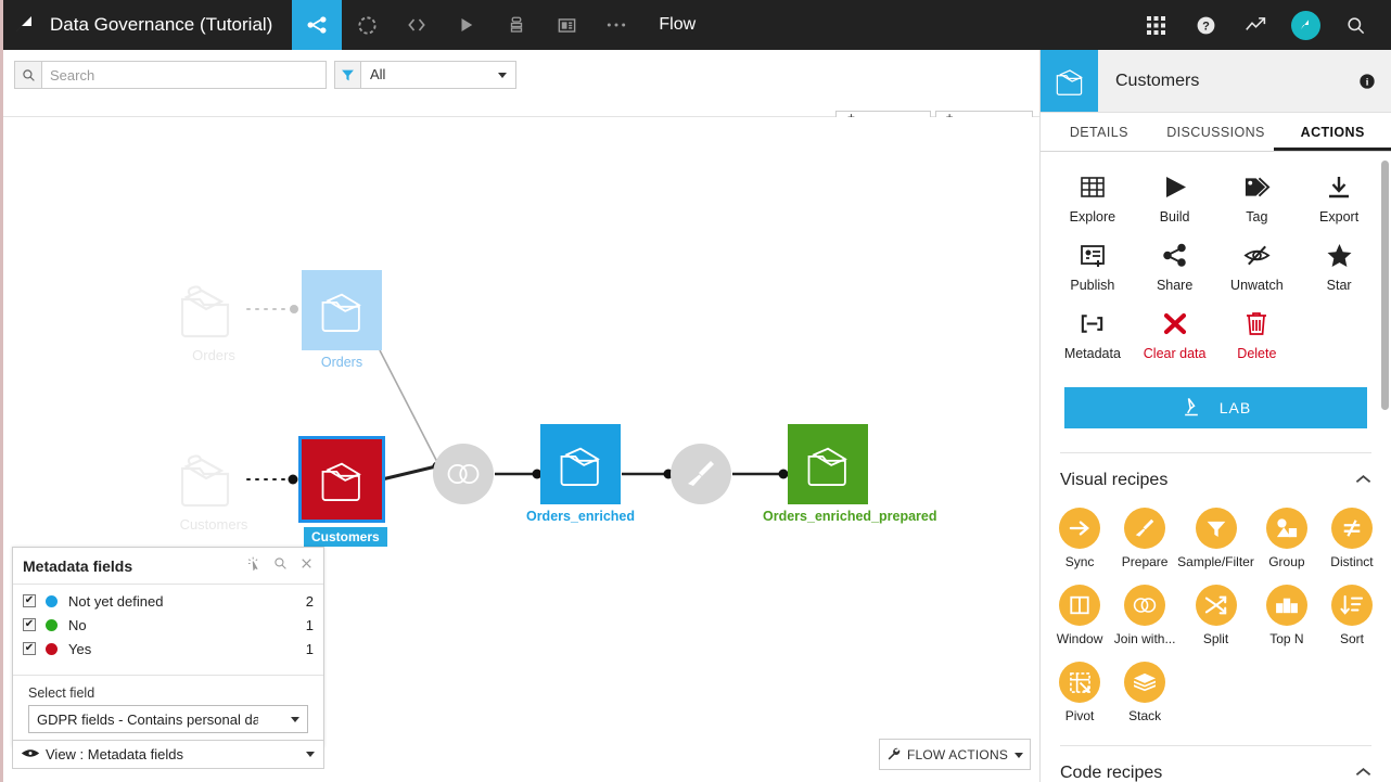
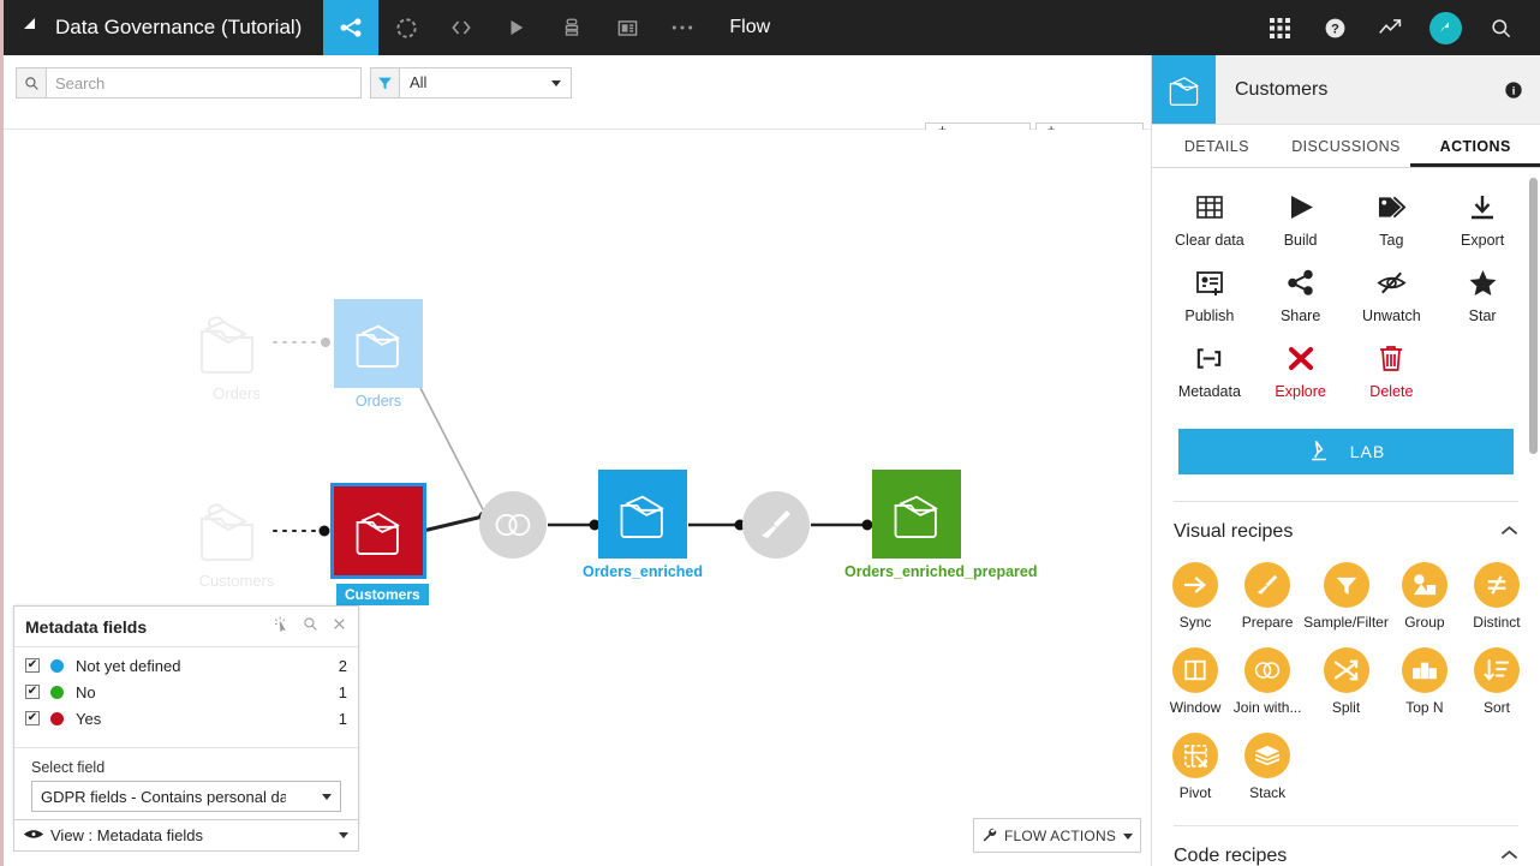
  Data Governance (Tutorial)
  Flow
  ?
  Search
  All
  Orders
  Orders
  Customers
  Customers
  Orders_enriched
  Orders_enriched_prepared
  Metadata fields
  ✔
  Not yet defined
  2
  ✔
  No
  1
  ✔
  Yes
  1
  Select field
  GDPR fields - Contains personal da
  View : Metadata fields
  FLOW ACTIONS
  Customers
  i
  DETAILS
  DISCUSSIONS
  ACTIONS
- Explore
+ Clear data
  Build
  Tag
  Export
  Publish
  Share
  Unwatch
  Star
  Metadata
- Clear data
+ Explore
  Delete
  LAB
  Visual recipes
  Sync
  Prepare
  Sample/Filter
  Group
  Distinct
  Window
  Join with...
  Split
  Top N
  Sort
  Pivot
  Stack
  Code recipes
